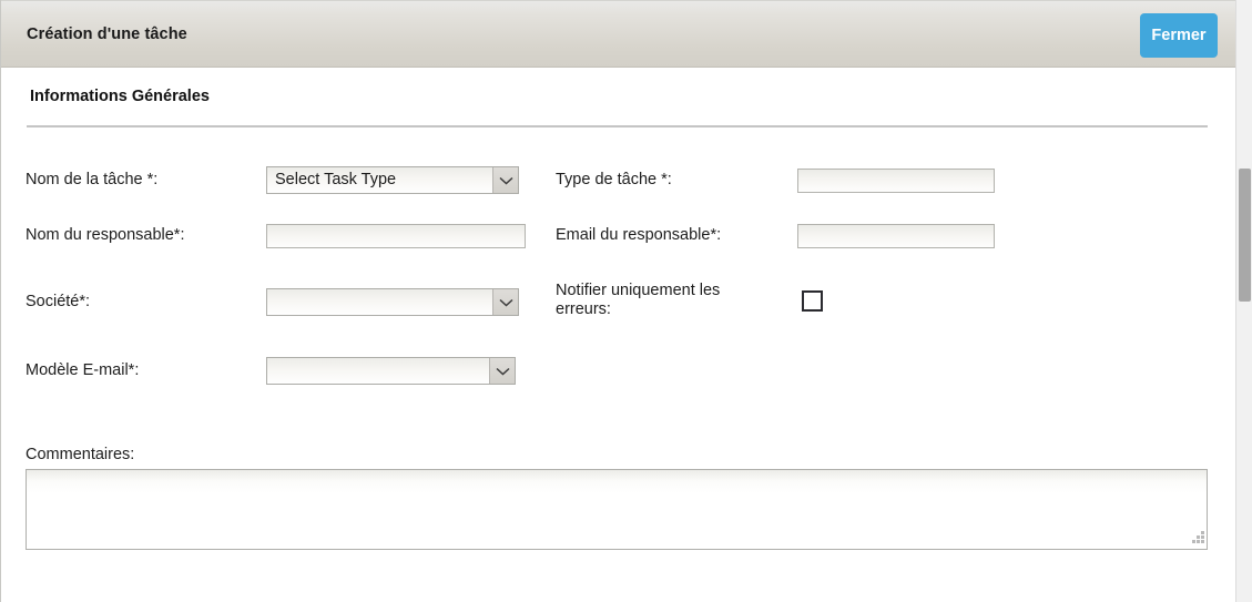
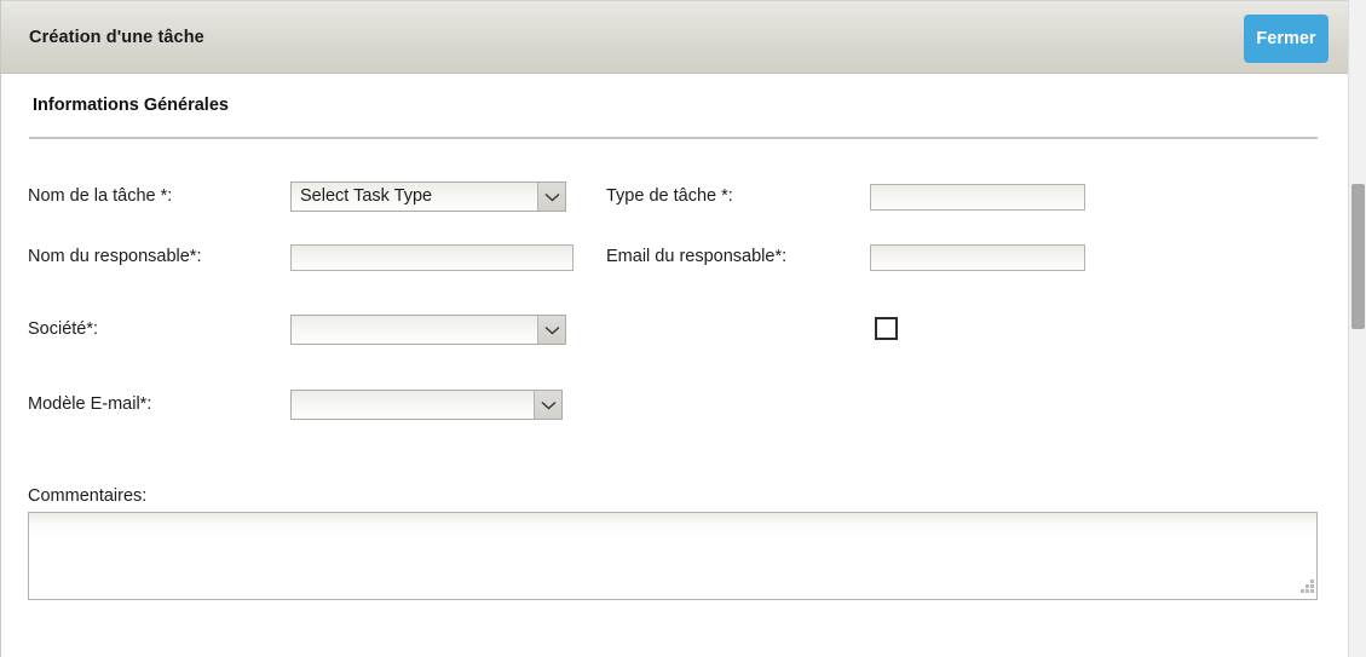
  Création d'une tâche
  Fermer
  Informations Générales
  Nom de la tâche *:
  Select Task Type
  Type de tâche *:
  Nom du responsable*:
  Email du responsable*:
  Société*:
- Notifier uniquement les
- erreurs:
  Modèle E-mail*:
  Commentaires:
